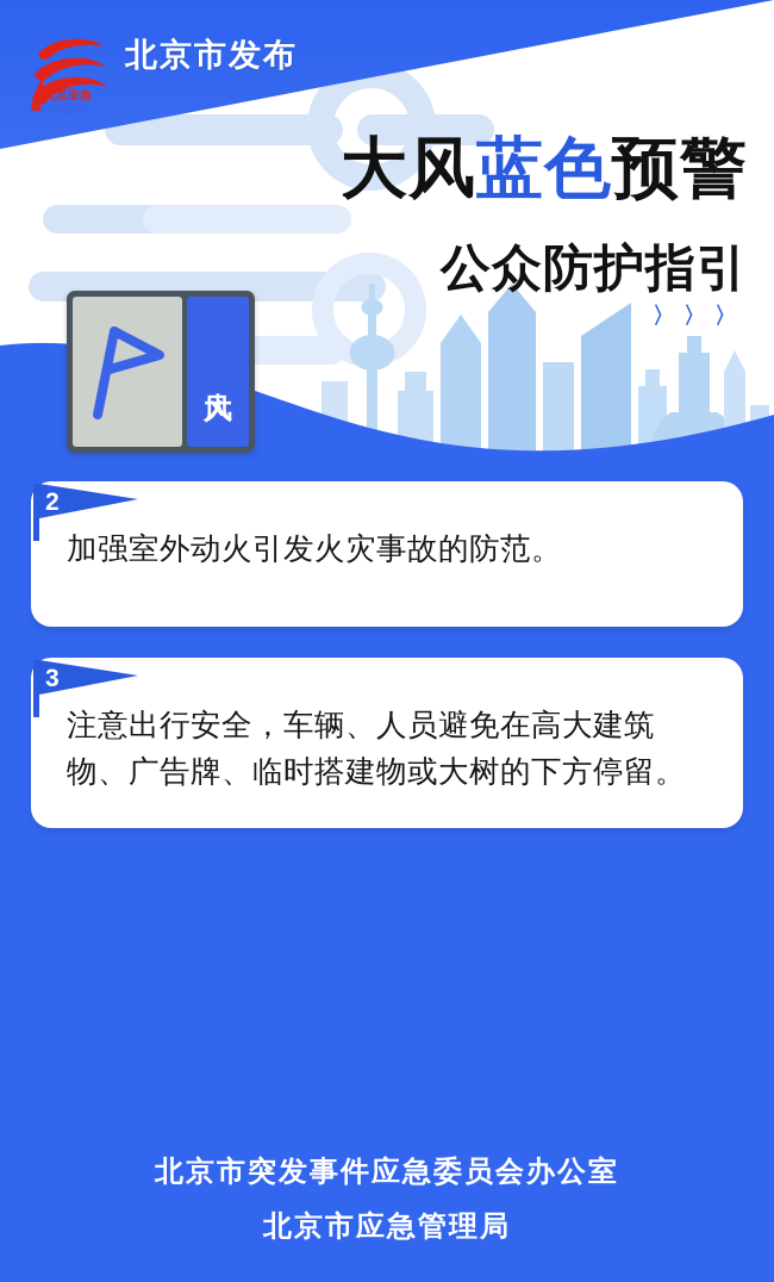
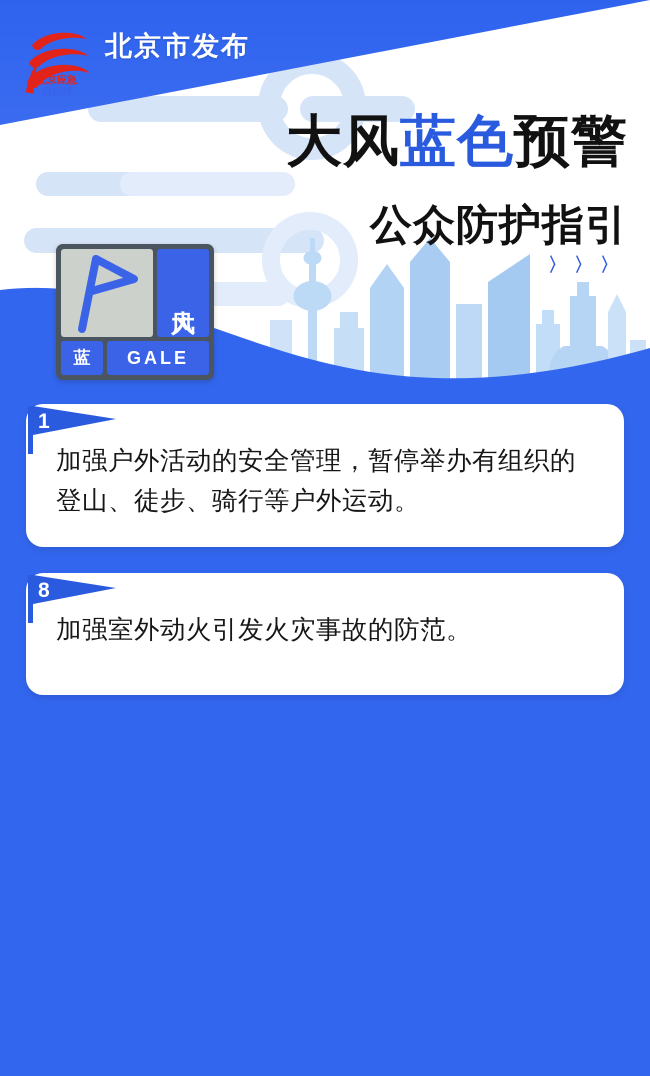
  北京应急
  BEM
  北京市发布
  大风蓝色预警
  公众防护指引
  〉〉〉
+ 蓝
+ GALE
+ 1
+ 加强户外活动的安全管理，暂停举办有组织的登山、徒步、骑行等户外运动。
- 2
+ 8
  加强室外动火引发火灾事故的防范。
- 3
- 注意出行安全，车辆、人员避免在高大建筑物、广告牌、临时搭建物或大树的下方停留。
- 北京市突发事件应急委员会办公室
- 北京市应急管理局
